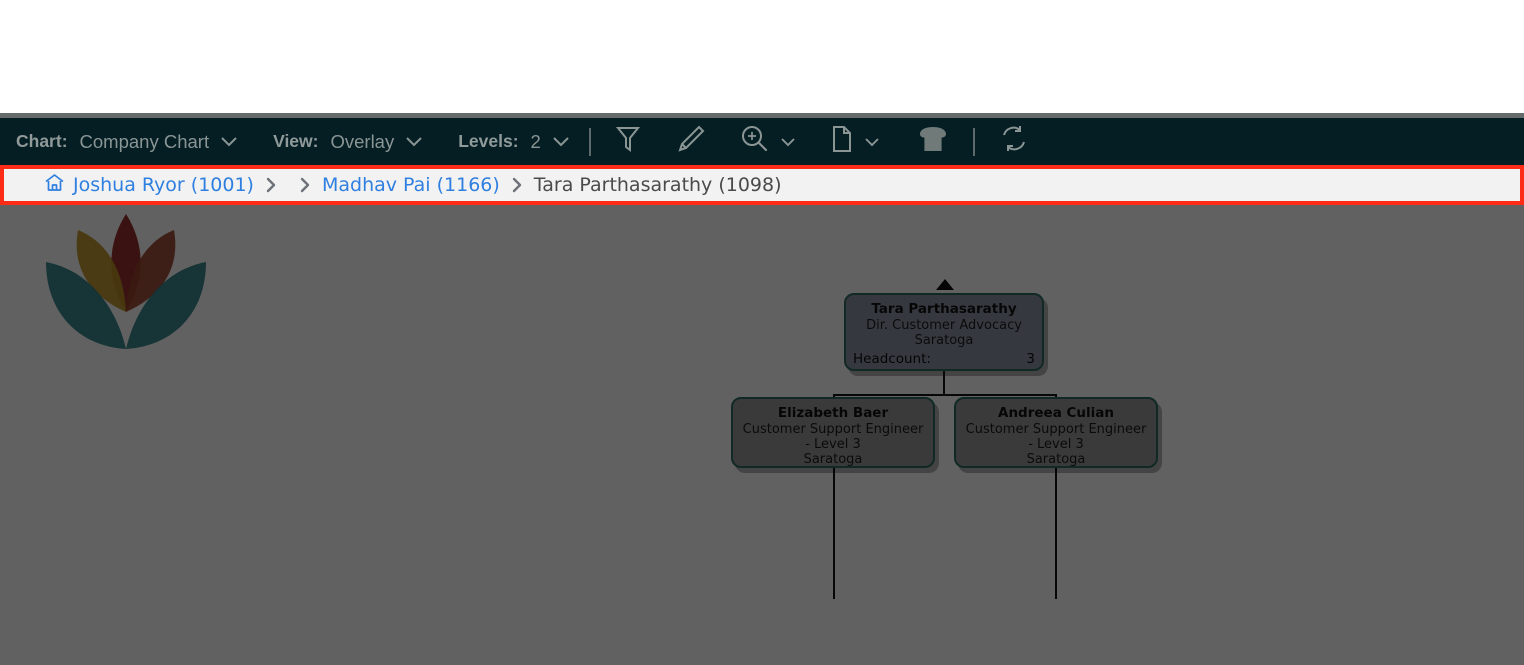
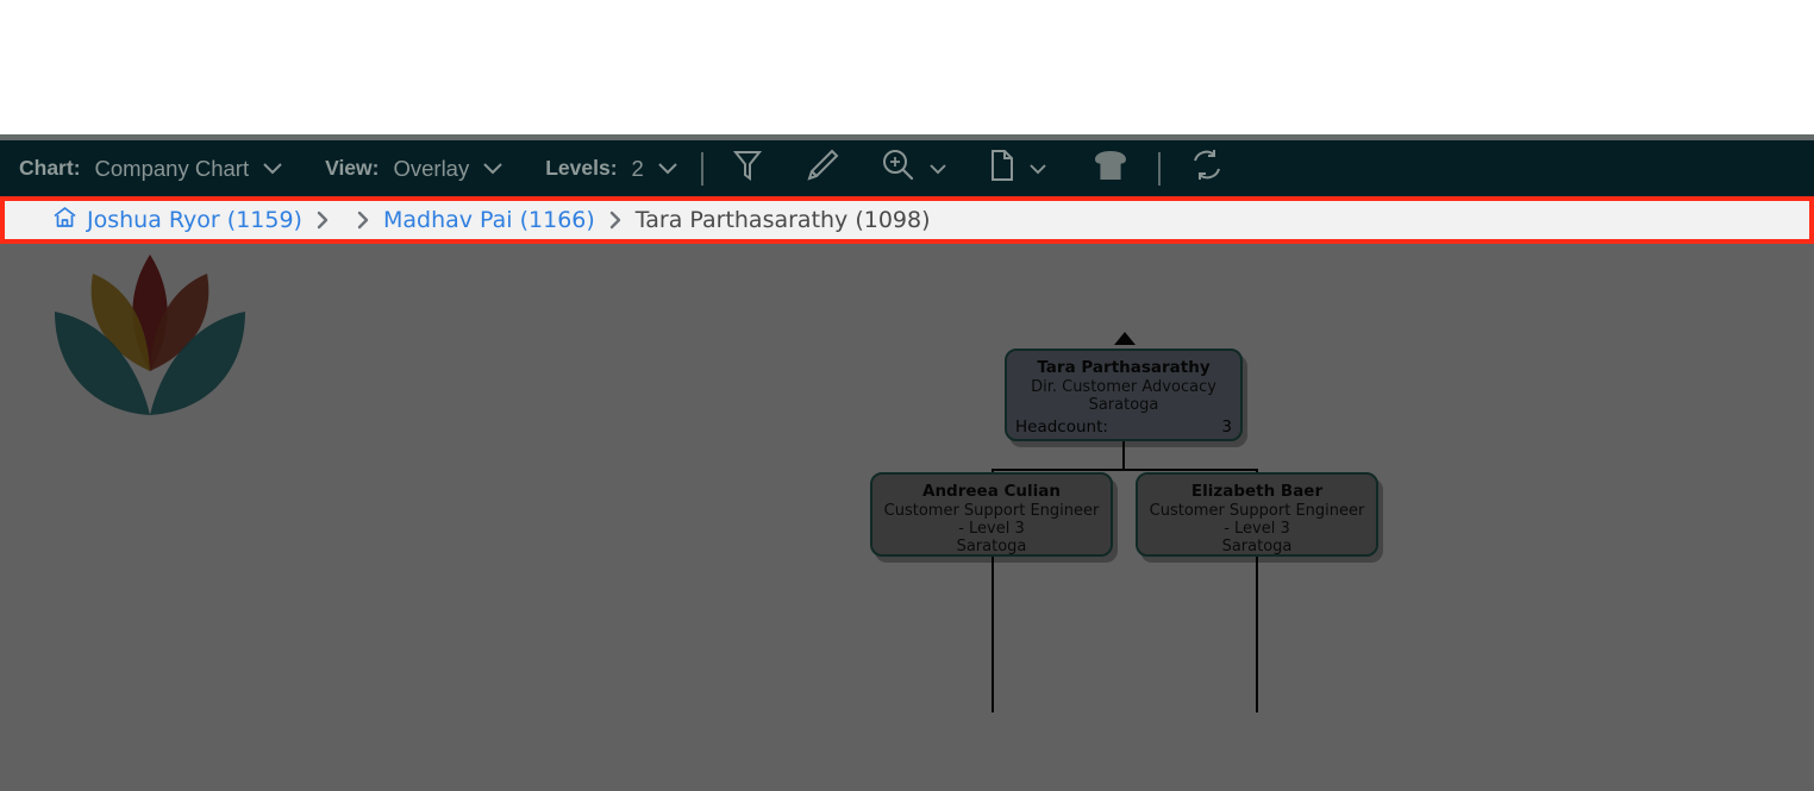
  Chart:
  Company Chart
  View:
  Overlay
  Levels:
  2
- Joshua Ryor (1001)
+ Joshua Ryor (1159)
  Madhav Pai (1166)
  Tara Parthasarathy (1098)
  Tara Parthasarathy
  Dir. Customer Advocacy
  Saratoga
  Headcount:
  3
- Elizabeth Baer
+ Andreea Culian
  Customer Support Engineer - Level 3
  Saratoga
- Andreea Culian
+ Elizabeth Baer
  Customer Support Engineer - Level 3
  Saratoga
